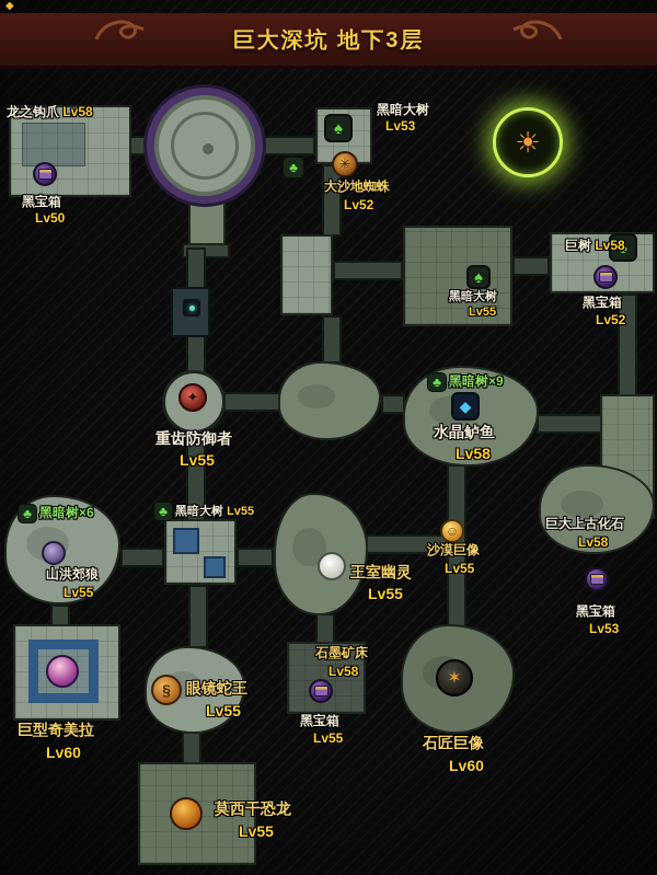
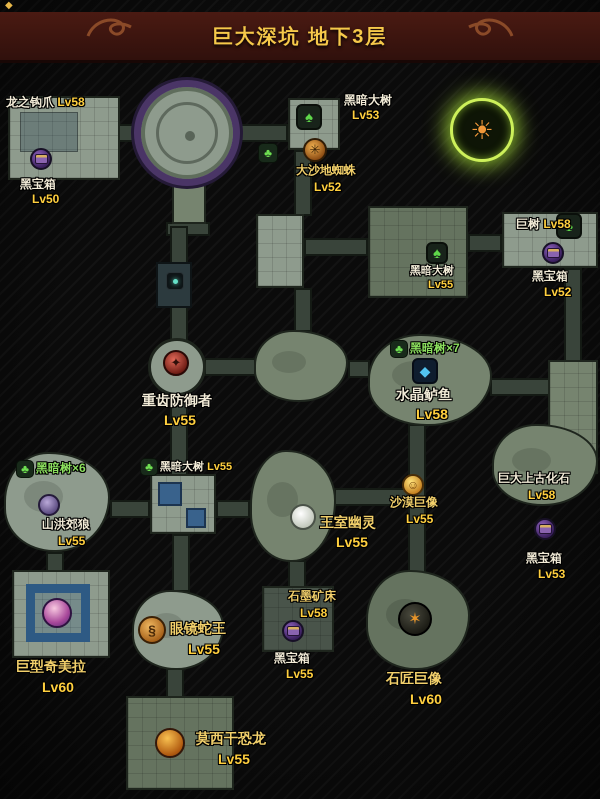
  ◆
  巨大深坑 地下3层
  ☀
  ♠
  ♣
  ✳
  ♠
  ♠
  ✦
  ♣
  ◆
  ♣
  ♣
  ☺
  §
  ✶
  龙之钩爪 Lv58
  黑宝箱
  Lv50
  黑暗大树
  Lv53
  大沙地蜘蛛
  Lv52
  巨树 Lv58
  黑宝箱
  Lv52
  黑暗大树
  Lv55
  重齿防御者
  Lv55
- 黑暗树×9
+ 黑暗树×7
  水晶鲈鱼
  Lv58
  黑暗树×6
  山洪郊狼
  Lv55
  黑暗大树 Lv55
  王室幽灵
  Lv55
  沙漠巨像
  Lv55
  巨大上古化石
  Lv58
  黑宝箱
  Lv53
  石墨矿床
  Lv58
  黑宝箱
  Lv55
  巨型奇美拉
  Lv60
  眼镜蛇王
  Lv55
  石匠巨像
  Lv60
  莫西干恐龙
  Lv55
